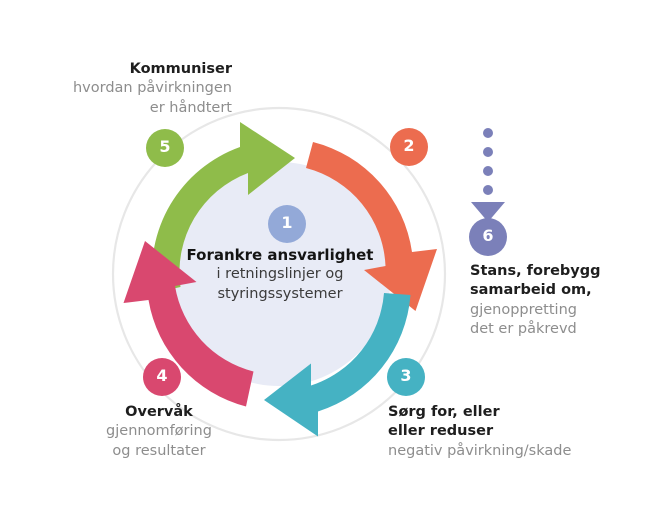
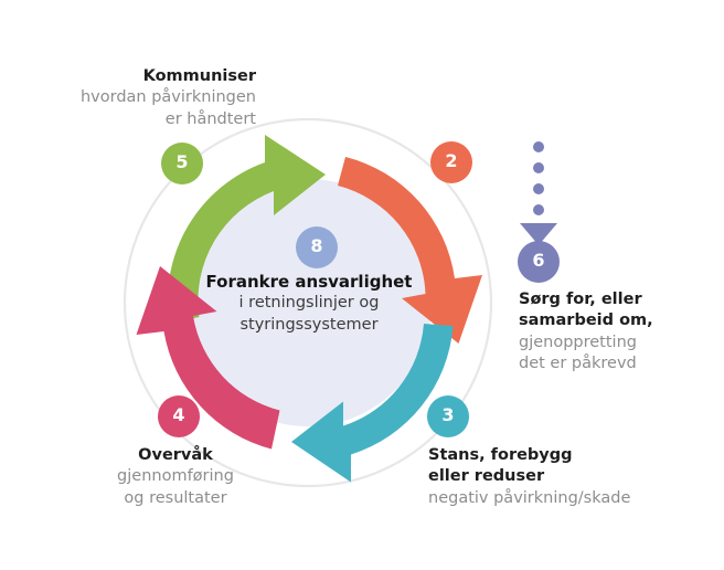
  5
  2
  3
  4
- 1
+ 8
  6
  Forankre ansvarlighet
  i retningslinjer og
  styringssystemer
  Kommuniser
  hvordan påvirkningen
  er håndtert
- Stans, forebygg
+ Sørg for, eller
  samarbeid om,
  gjenoppretting
  det er påkrevd
- Sørg for, eller
+ Stans, forebygg
  eller reduser
  negativ påvirkning/skade
  Overvåk
  gjennomføring
  og resultater
